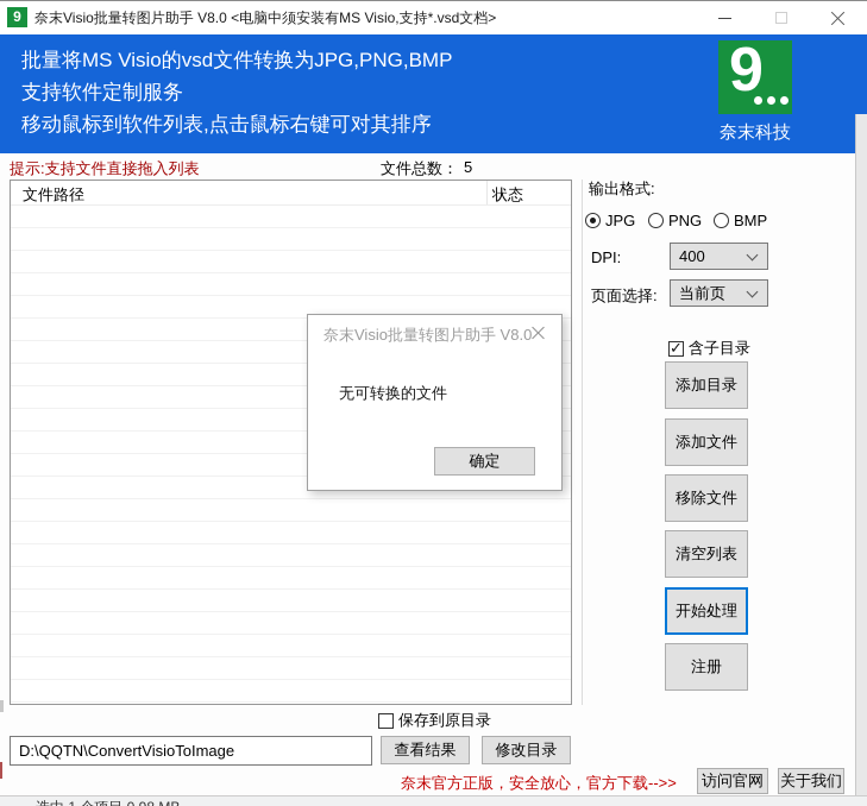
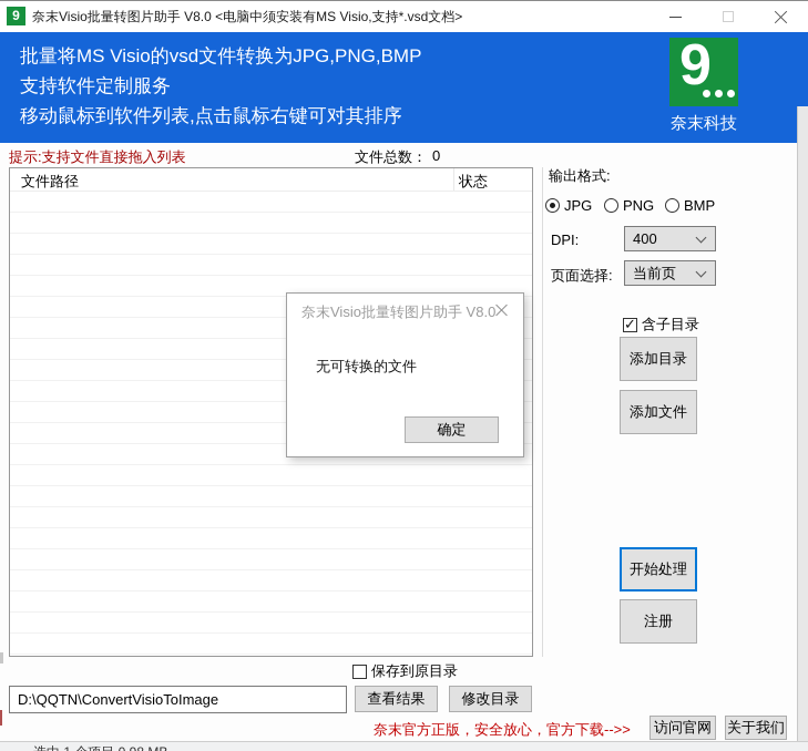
  9
  奈末Visio批量转图片助手 V8.0 <电脑中须安装有MS Visio,支持*.vsd文档>
  批量将MS Visio的vsd文件转换为JPG,PNG,BMP
  支持软件定制服务
  移动鼠标到软件列表,点击鼠标右键可对其排序
  9
  奈末科技
  提示:支持文件直接拖入列表
  文件总数：
- 5
+ 0
  文件路径
  状态
  输出格式:
  JPG
  PNG
  BMP
  DPI:
  400
  页面选择:
  当前页
  含子目录
  添加目录
  添加文件
- 移除文件
- 清空列表
  开始处理
  注册
  保存到原目录
  D:\QQTN\ConvertVisioToImage
  查看结果
  修改目录
  奈末官方正版，安全放心，官方下载-->>
  访问官网
  关于我们
  奈末Visio批量转图片助手 V8.0
  无可转换的文件
  确定
